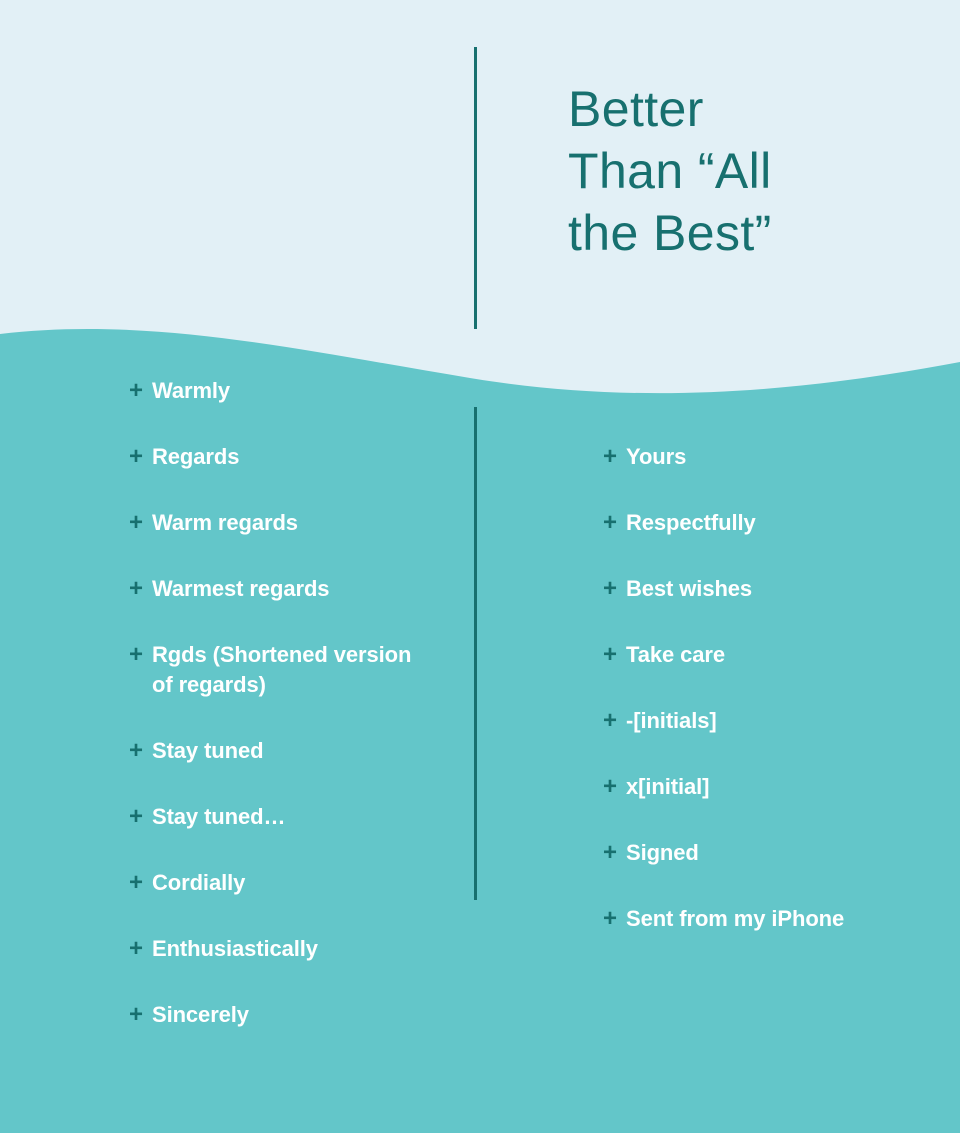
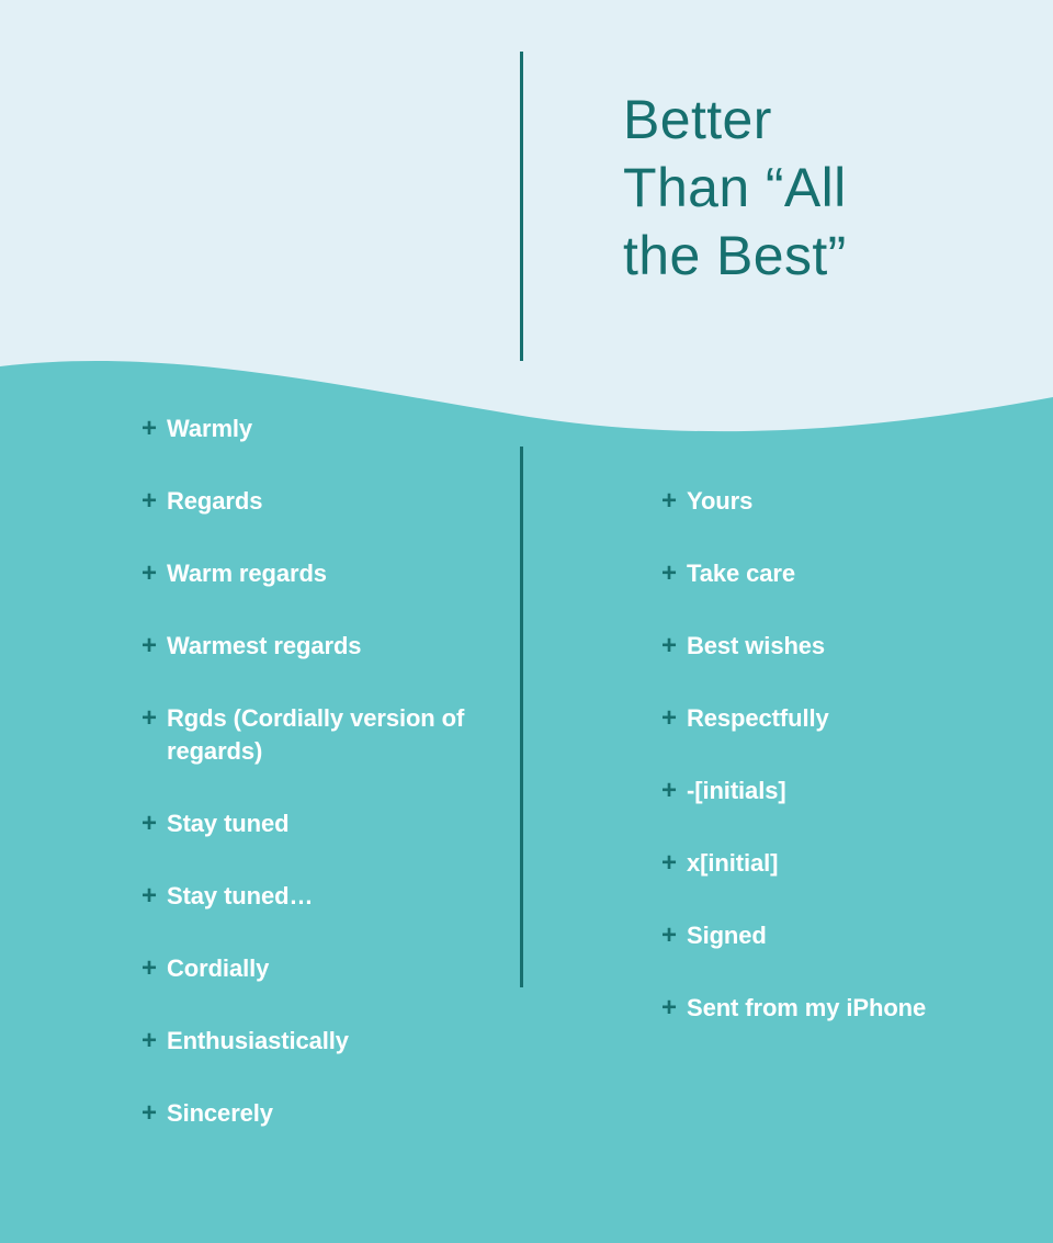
  Better
  Than “All
  the Best”
  +
  Warmly
  +
  Regards
  +
  Warm regards
  +
  Warmest regards
  +
- Rgds (Shortened version of regards)
+ Rgds (Cordially version of regards)
  +
  Stay tuned
  +
  Stay tuned…
  +
  Cordially
  +
  Enthusiastically
  +
  Sincerely
  +
  Yours
  +
- Respectfully
+ Take care
  +
  Best wishes
  +
- Take care
+ Respectfully
  +
  -[initials]
  +
  x[initial]
  +
  Signed
  +
  Sent from my iPhone
